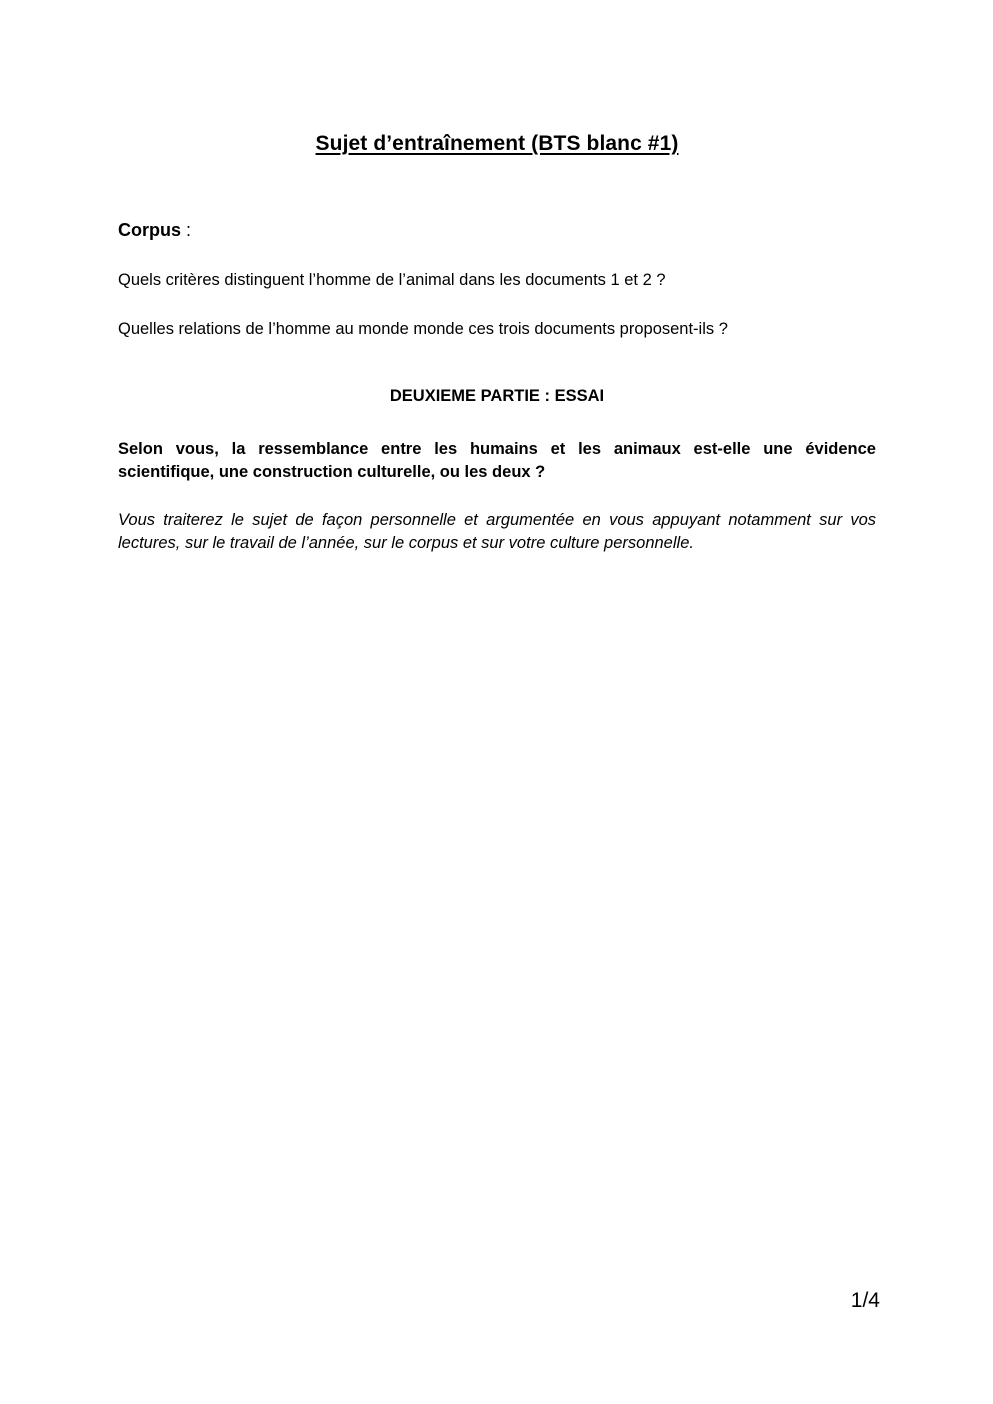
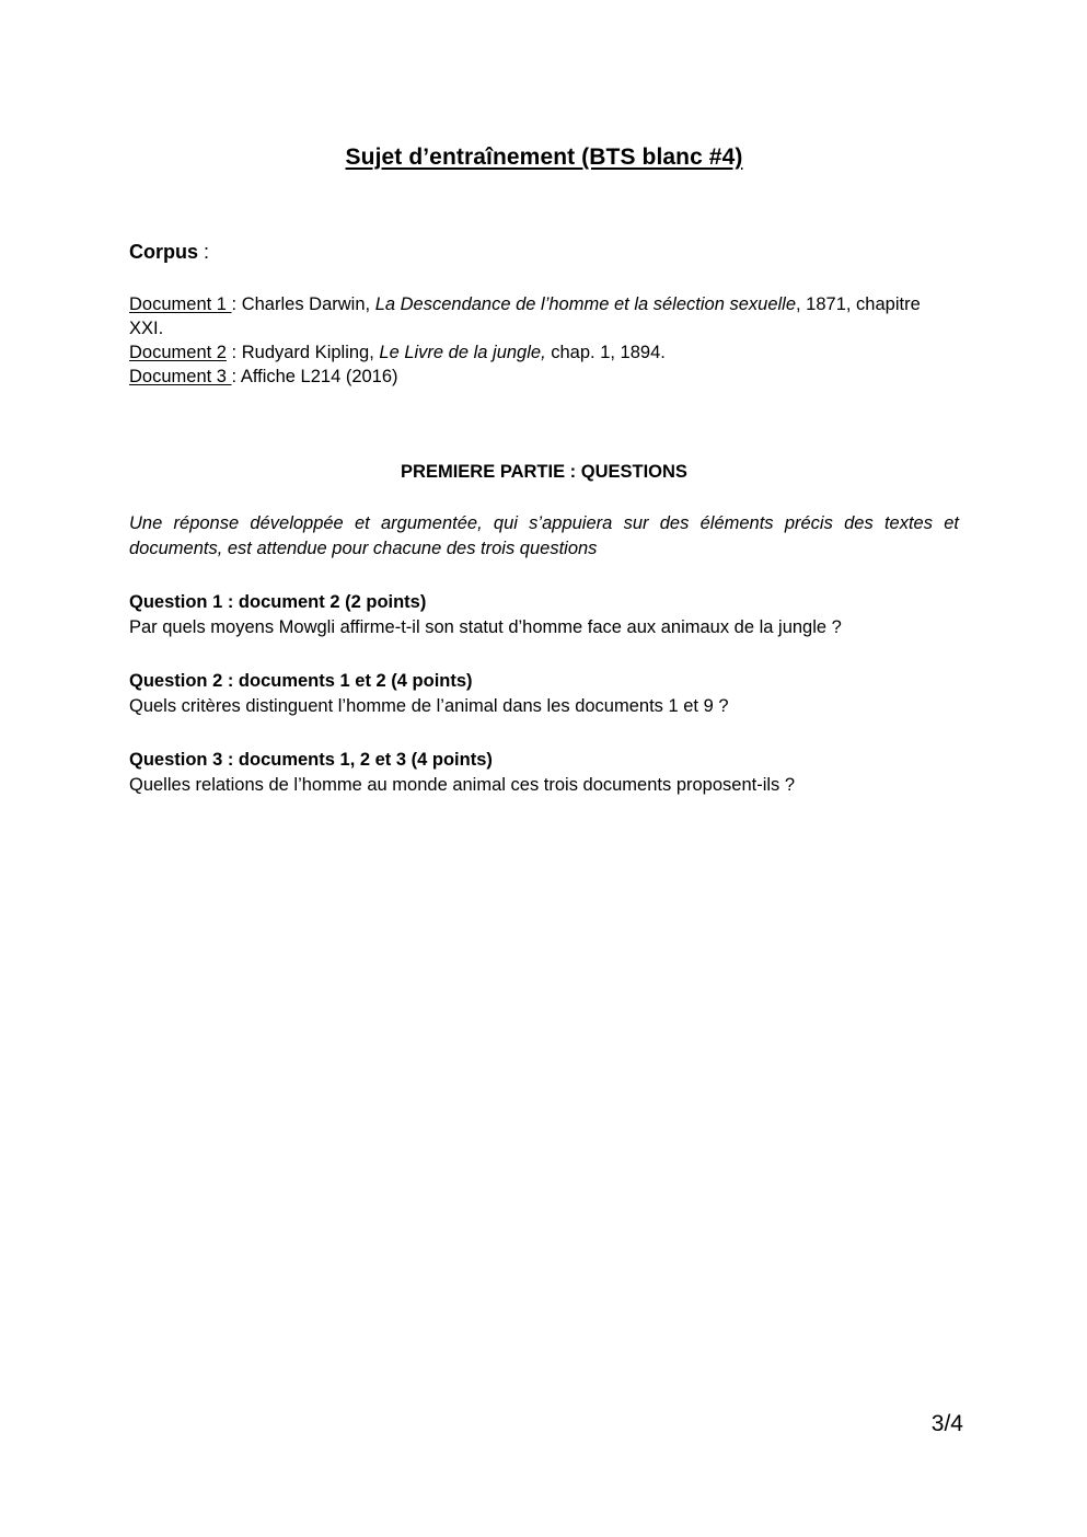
- Sujet d’entraînement (BTS blanc #1)
+ Sujet d’entraînement (BTS blanc #4)
  Corpus :
+ Document 1 : Charles Darwin, La Descendance de l’homme et la sélection sexuelle, 1871, chapitre XXI.
+ Document 2 : Rudyard Kipling, Le Livre de la jungle, chap. 1, 1894.
+ Document 3 : Affiche L214 (2016)
+ PREMIERE PARTIE : QUESTIONS
+ Une réponse développée et argumentée, qui s’appuiera sur des éléments précis des textes et documents, est attendue pour chacune des trois questions
+ Question 1 : document 2 (2 points)
+ Par quels moyens Mowgli affirme-t-il son statut d’homme face aux animaux de la jungle ?
+ Question 2 : documents 1 et 2 (4 points)
- Quels critères distinguent l’homme de l’animal dans les documents 1 et 2 ?
+ Quels critères distinguent l’homme de l’animal dans les documents 1 et 9 ?
+ Question 3 : documents 1, 2 et 3 (4 points)
- Quelles relations de l’homme au monde monde ces trois documents proposent-ils ?
+ Quelles relations de l’homme au monde animal ces trois documents proposent-ils ?
- DEUXIEME PARTIE : ESSAI
- Selon vous, la ressemblance entre les humains et les animaux est-elle une évidence scientifique, une construction culturelle, ou les deux ?
- Vous traiterez le sujet de façon personnelle et argumentée en vous appuyant notamment sur vos lectures, sur le travail de l’année, sur le corpus et sur votre culture personnelle.
- 1/4
+ 3/4
